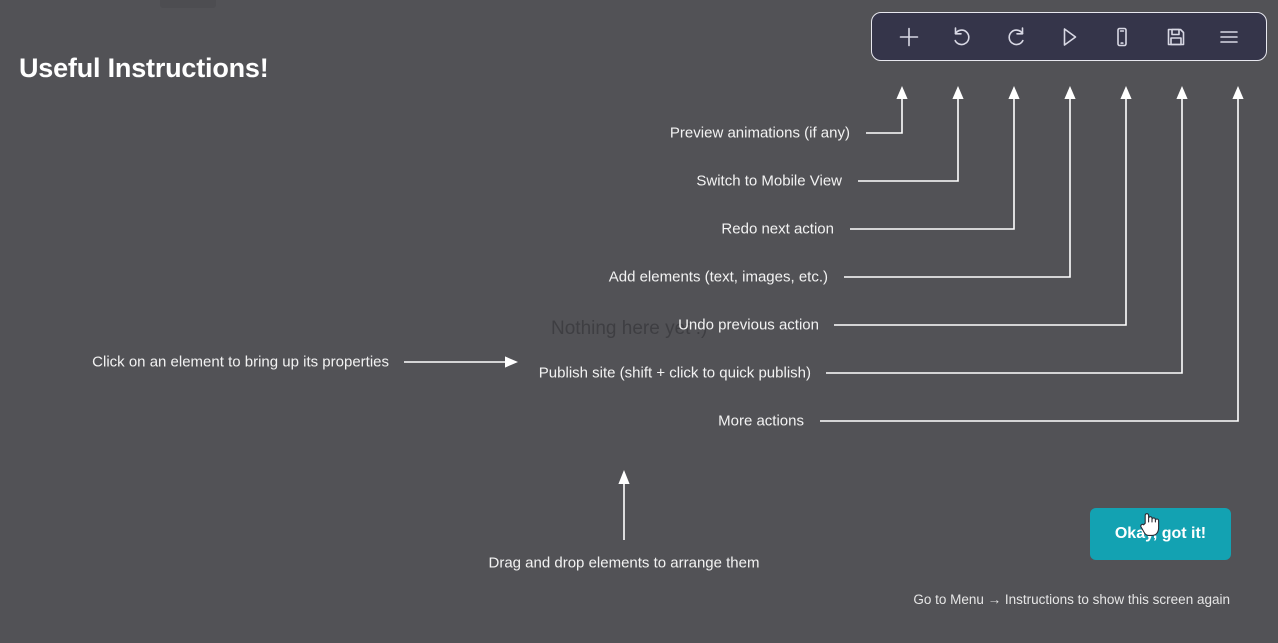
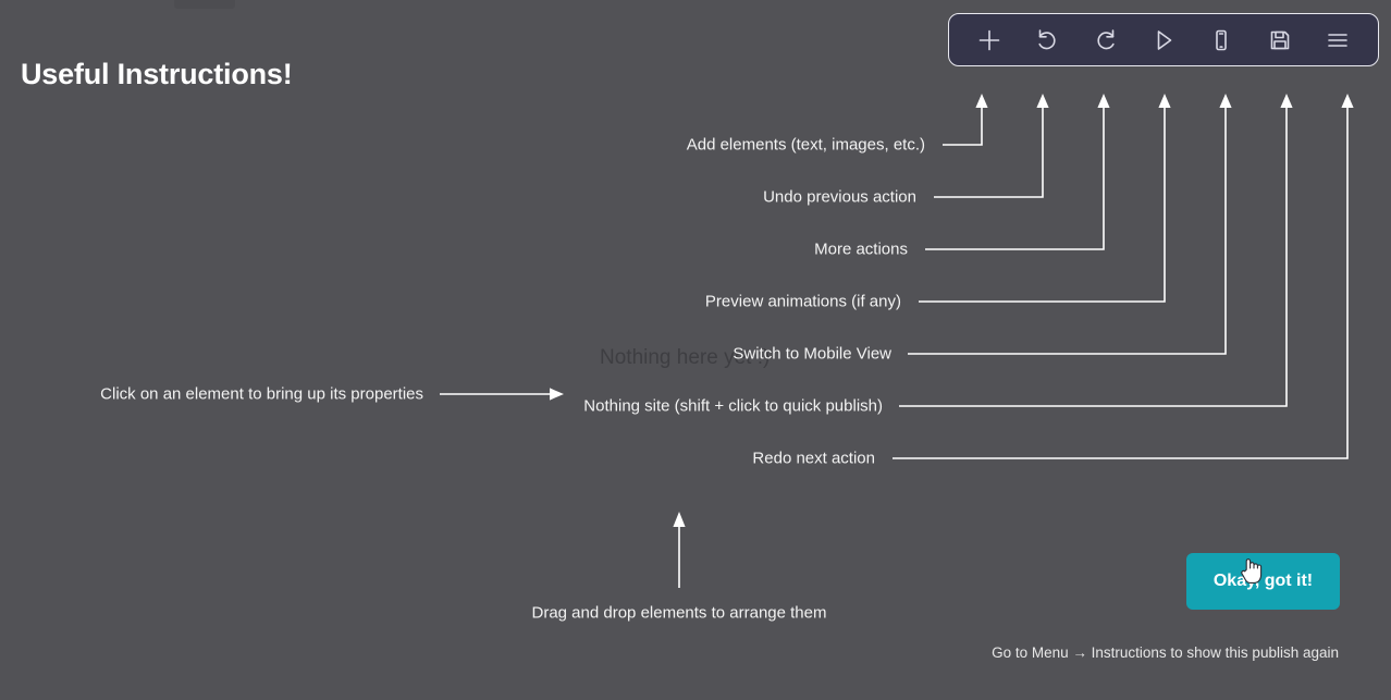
  Useful Instructions!
  Nothing here yet :)
- Preview animations (if any)
+ Add elements (text, images, etc.)
- Switch to Mobile View
+ Undo previous action
- Redo next action
+ More actions
- Add elements (text, images, etc.)
+ Preview animations (if any)
- Undo previous action
+ Switch to Mobile View
- Publish site (shift + click to quick publish)
+ Nothing site (shift + click to quick publish)
- More actions
+ Redo next action
  Click on an element to bring up its properties
  Drag and drop elements to arrange them
  Oka got it!
- Go to Menu → Instructions to show this screen again
+ Go to Menu → Instructions to show this publish again
